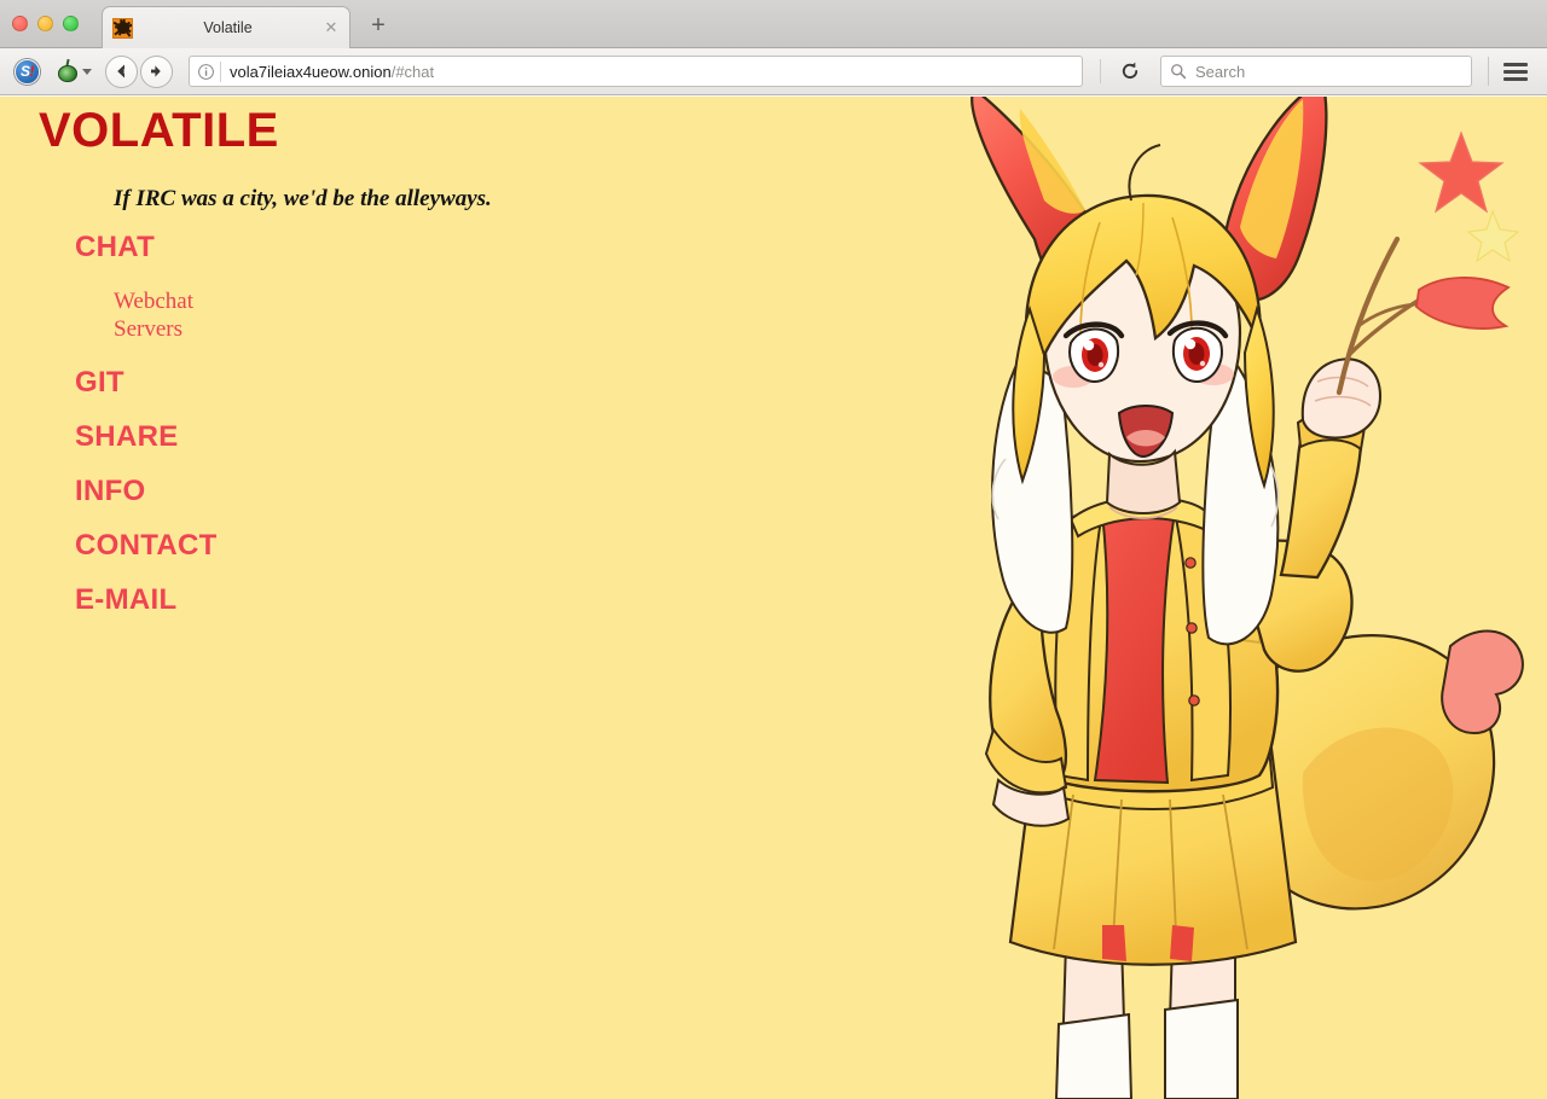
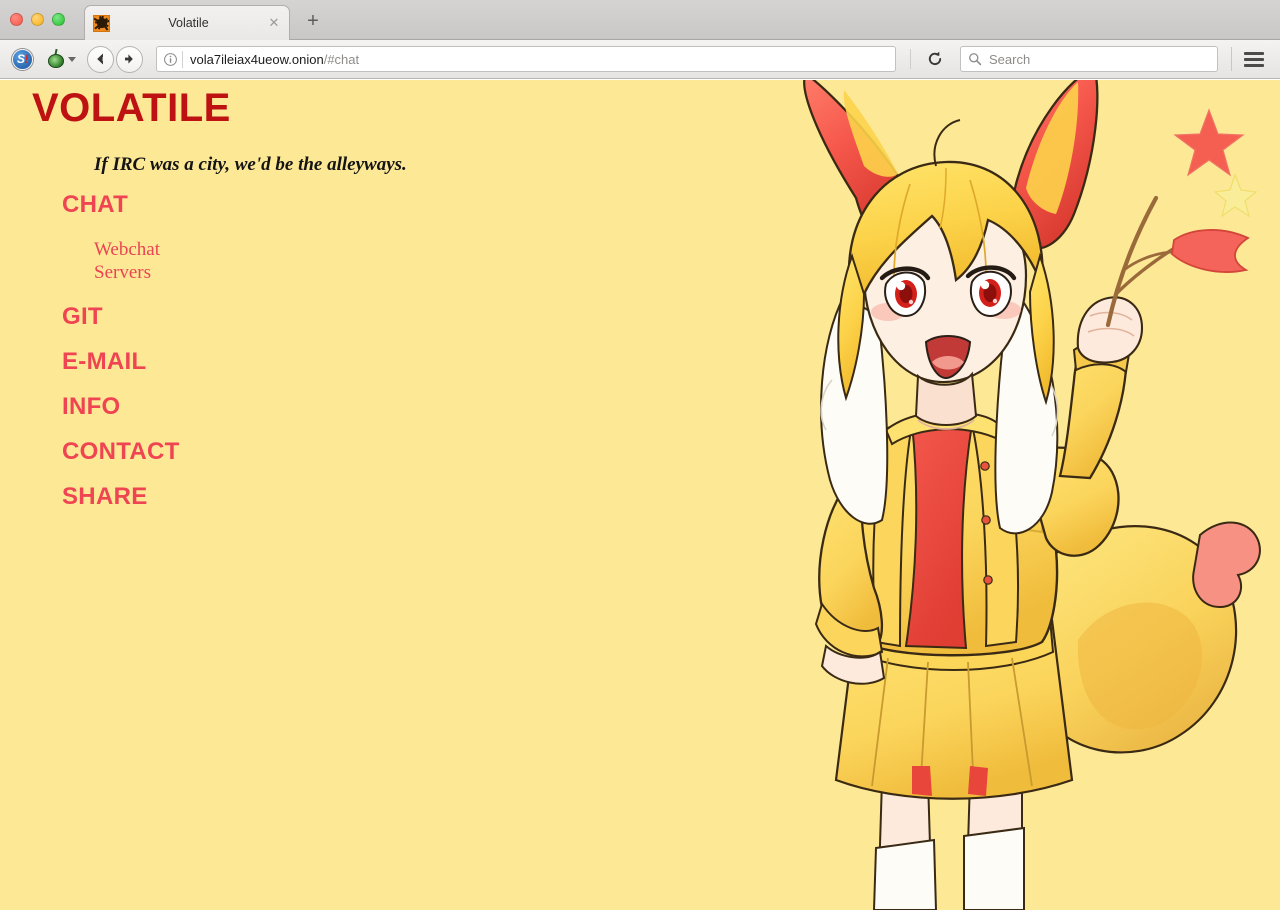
  Volatile
  ✕
  +
  S!
  vola7ileiax4ueow.onion/#chat
  Search
  VOLATILE
  If IRC was a city, we'd be the alleyways.
  CHAT
  Webchat
  Servers
  GIT
- SHARE
+ E-MAIL
  INFO
  CONTACT
- E-MAIL
+ SHARE
